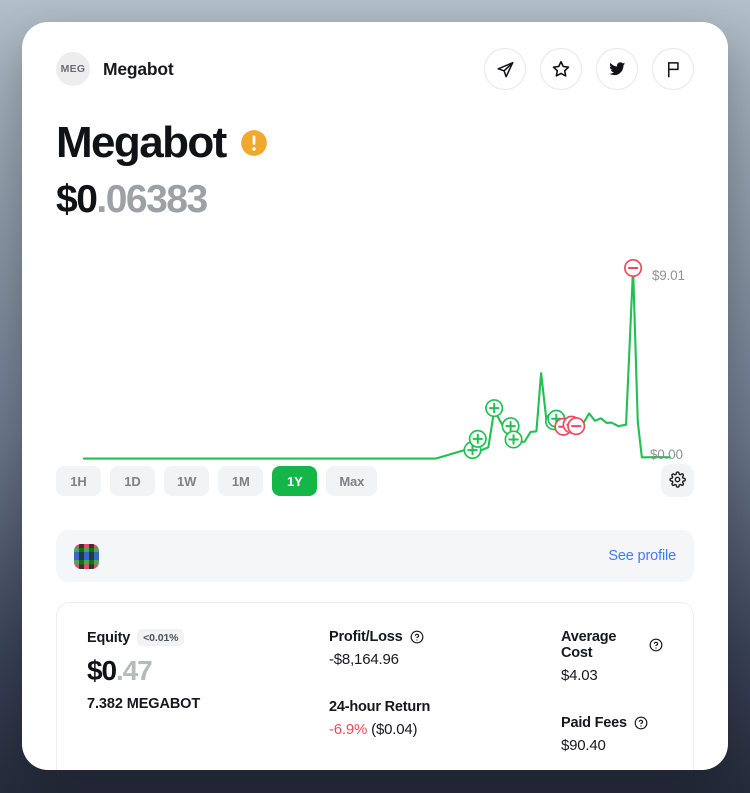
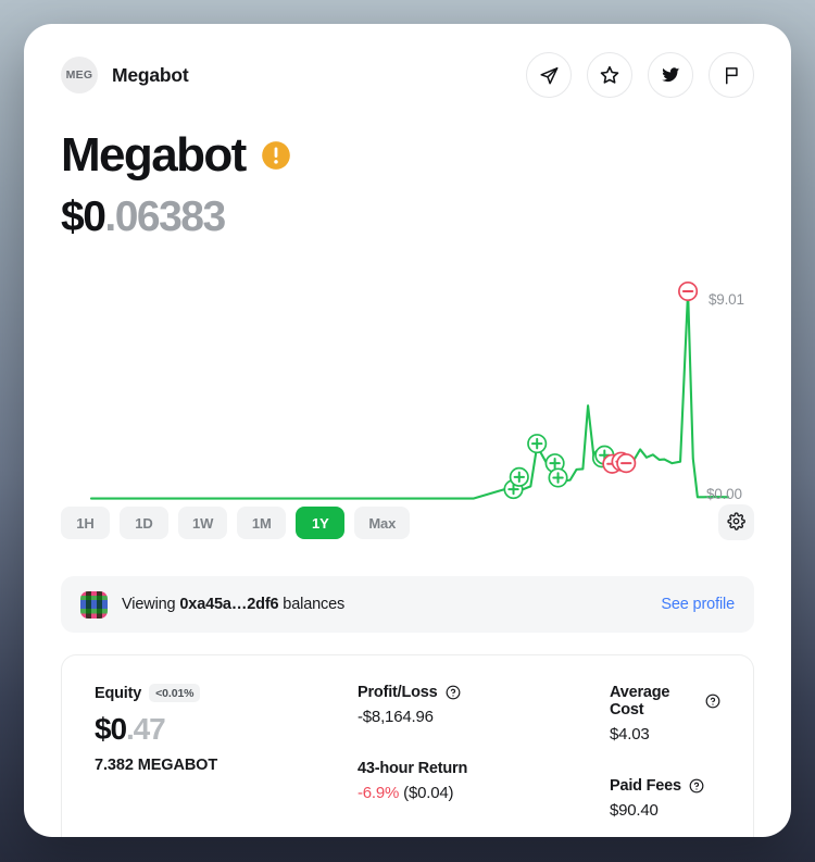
  MEG
  Megabot
  Megabot
  $0.06383
  $9.01
  $0.00
  1H
  1D
  1W
  1M
  1Y
  Max
+ Viewing 0xa45a…2df6 balances
  See profile
  Equity
  <0.01%
  $0.47
  7.382 MEGABOT
  Profit/Loss
  -$8,164.96
- 24-hour Return
+ 43-hour Return
  -6.9% ($0.04)
  Average Cost
  $4.03
  Paid Fees
  $90.40
